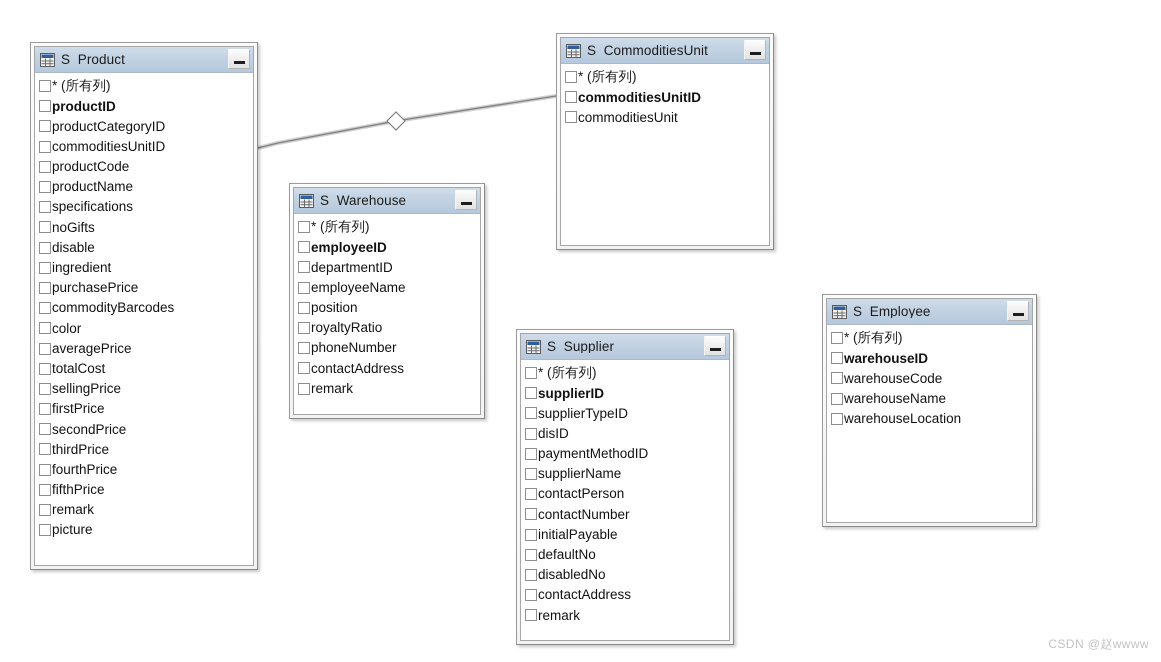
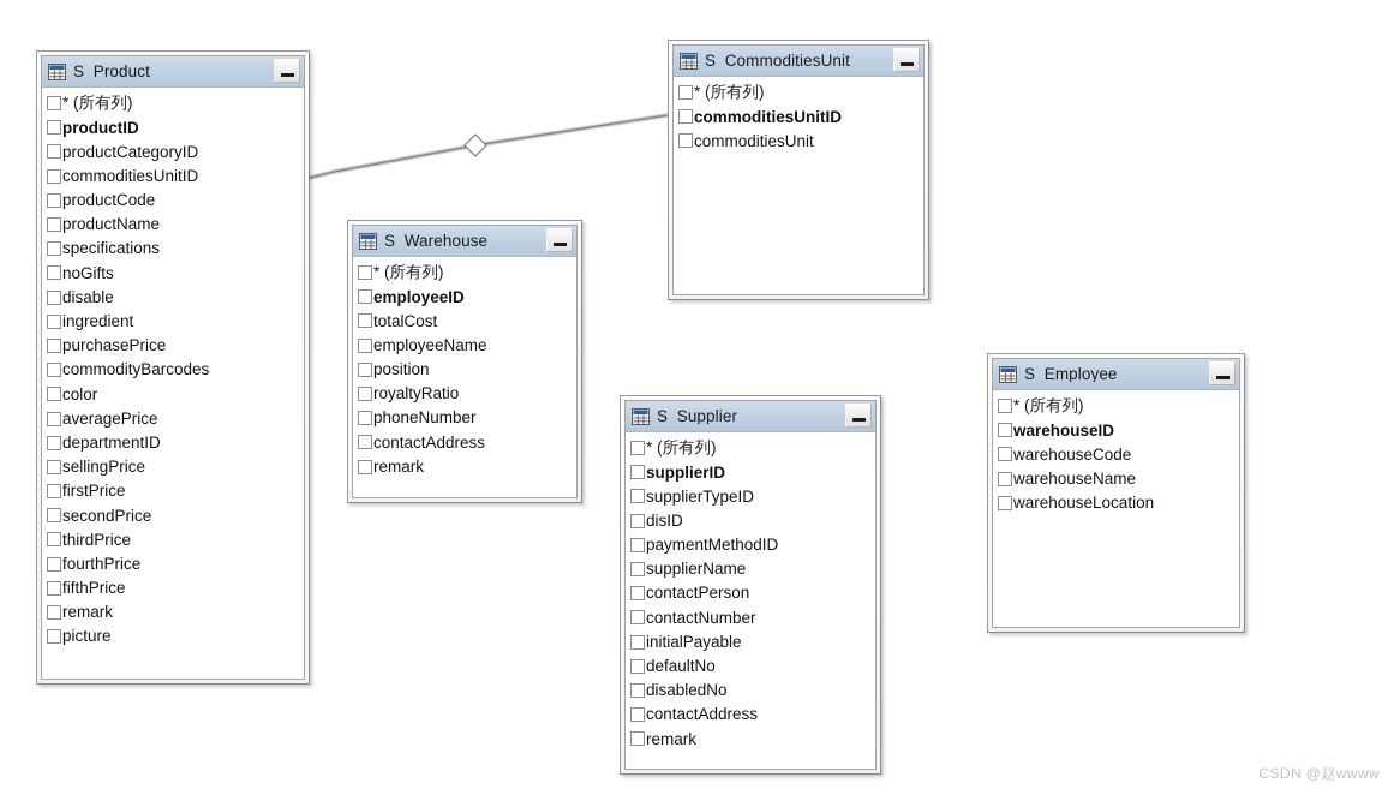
  S_Product
  * (所有列)
  productID
  productCategoryID
  commoditiesUnitID
  productCode
  productName
  specifications
  noGifts
  disable
  ingredient
  purchasePrice
  commodityBarcodes
  color
  averagePrice
- totalCost
+ departmentID
  sellingPrice
  firstPrice
  secondPrice
  thirdPrice
  fourthPrice
  fifthPrice
  remark
  picture
  S_CommoditiesUnit
  * (所有列)
  commoditiesUnitID
  commoditiesUnit
  S_Warehouse
  * (所有列)
  employeeID
- departmentID
+ totalCost
  employeeName
  position
  royaltyRatio
  phoneNumber
  contactAddress
  remark
  S_Supplier
  * (所有列)
  supplierID
  supplierTypeID
  disID
  paymentMethodID
  supplierName
  contactPerson
  contactNumber
  initialPayable
  defaultNo
  disabledNo
  contactAddress
  remark
  S_Employee
  * (所有列)
  warehouseID
  warehouseCode
  warehouseName
  warehouseLocation
  CSDN @赵wwww
